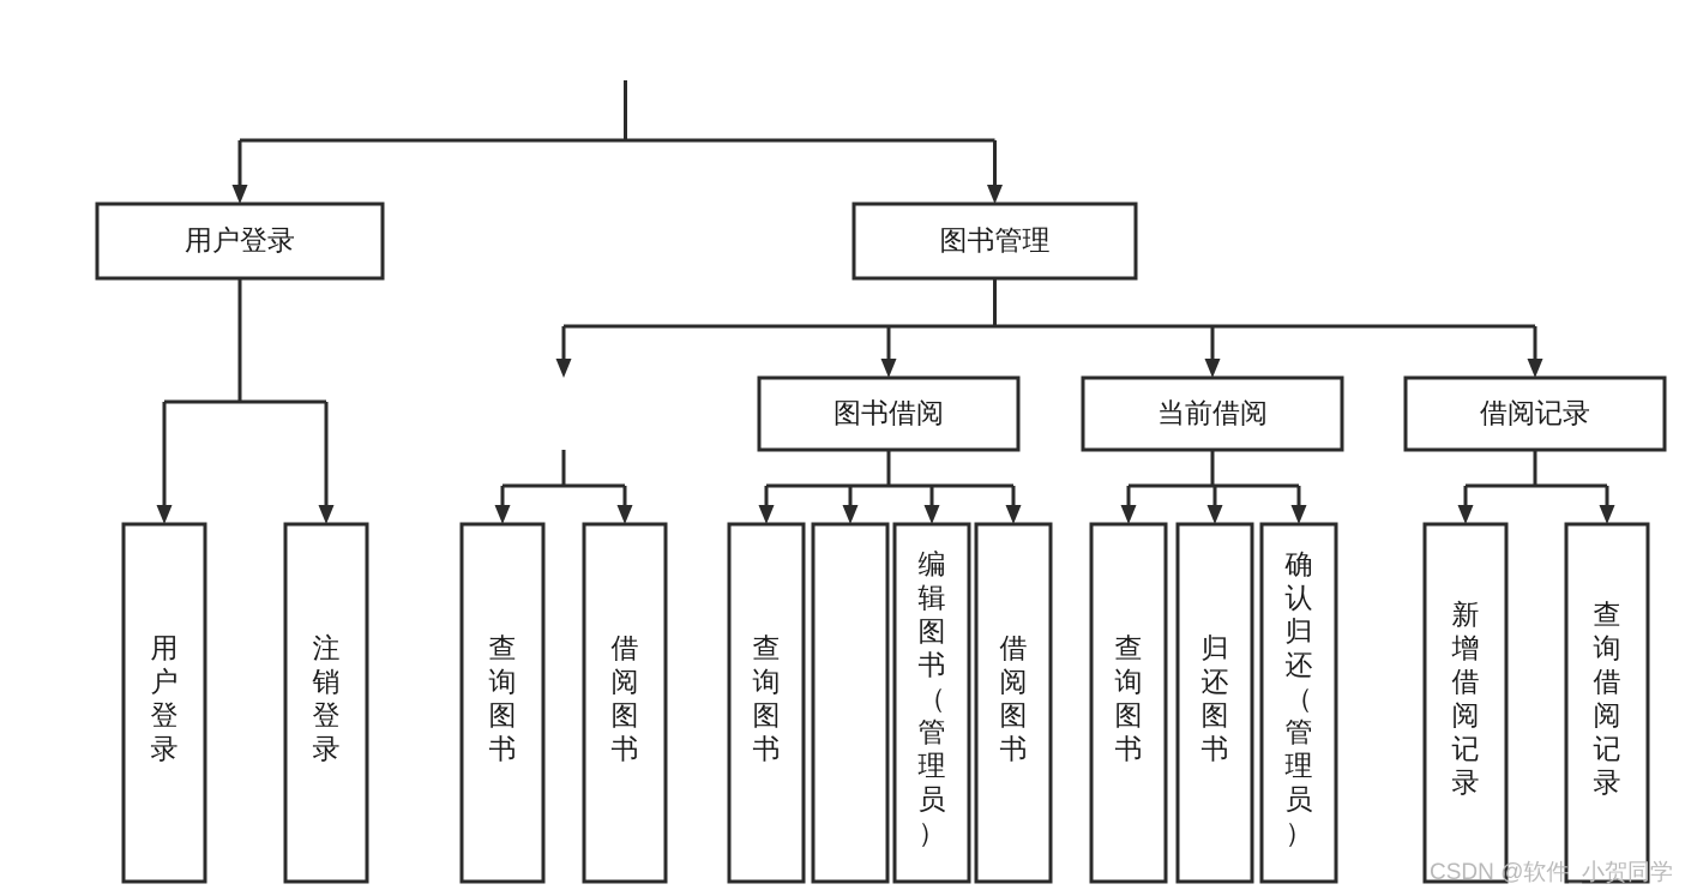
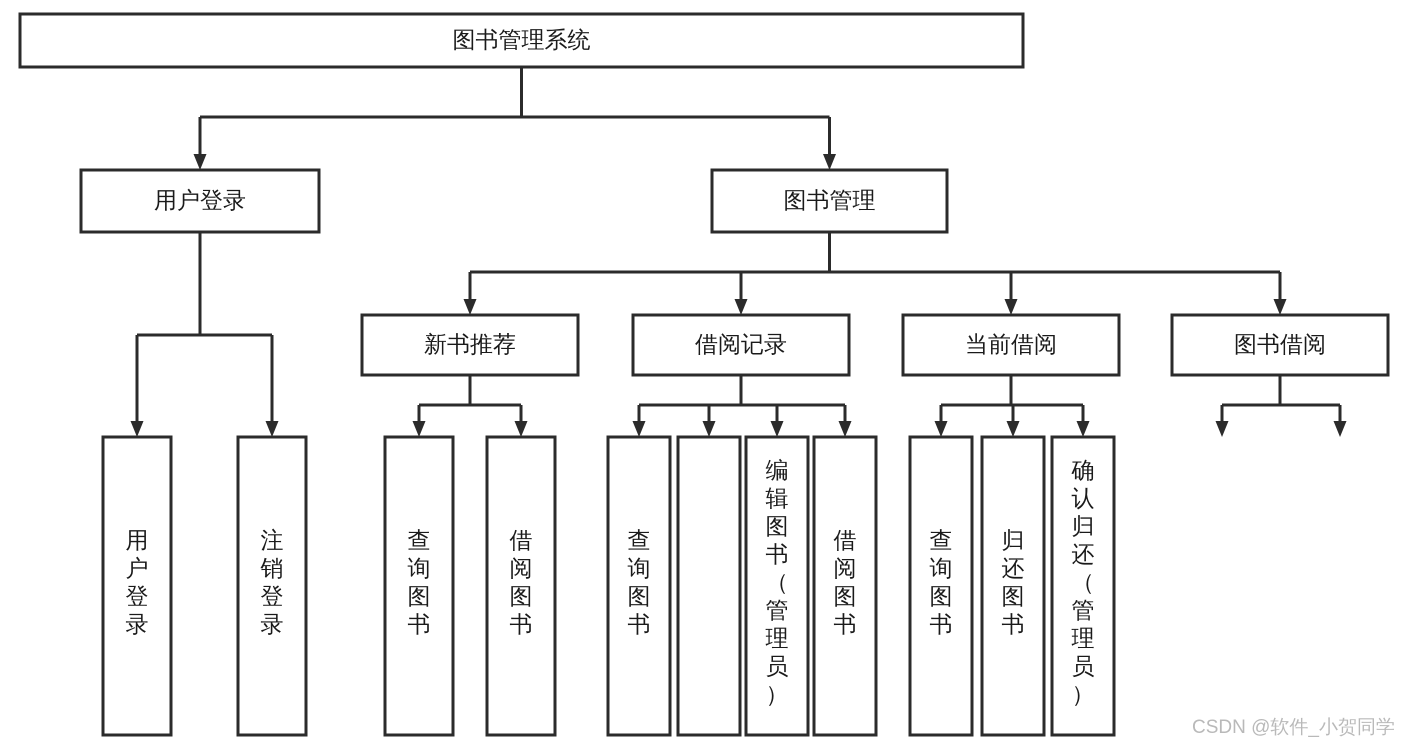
+ 图书管理系统
  用户登录
  图书管理
+ 新书推荐
- 图书借阅
+ 借阅记录
  当前借阅
- 借阅记录
+ 图书借阅
  用户登录
  注销登录
  查询图书
  借阅图书
  查询图书
  编辑图书（管理员）
  借阅图书
  查询图书
  归还图书
  确认归还（管理员）
- 新增借阅记录
- 查询借阅记录
  CSDN @软件_小贺同学
